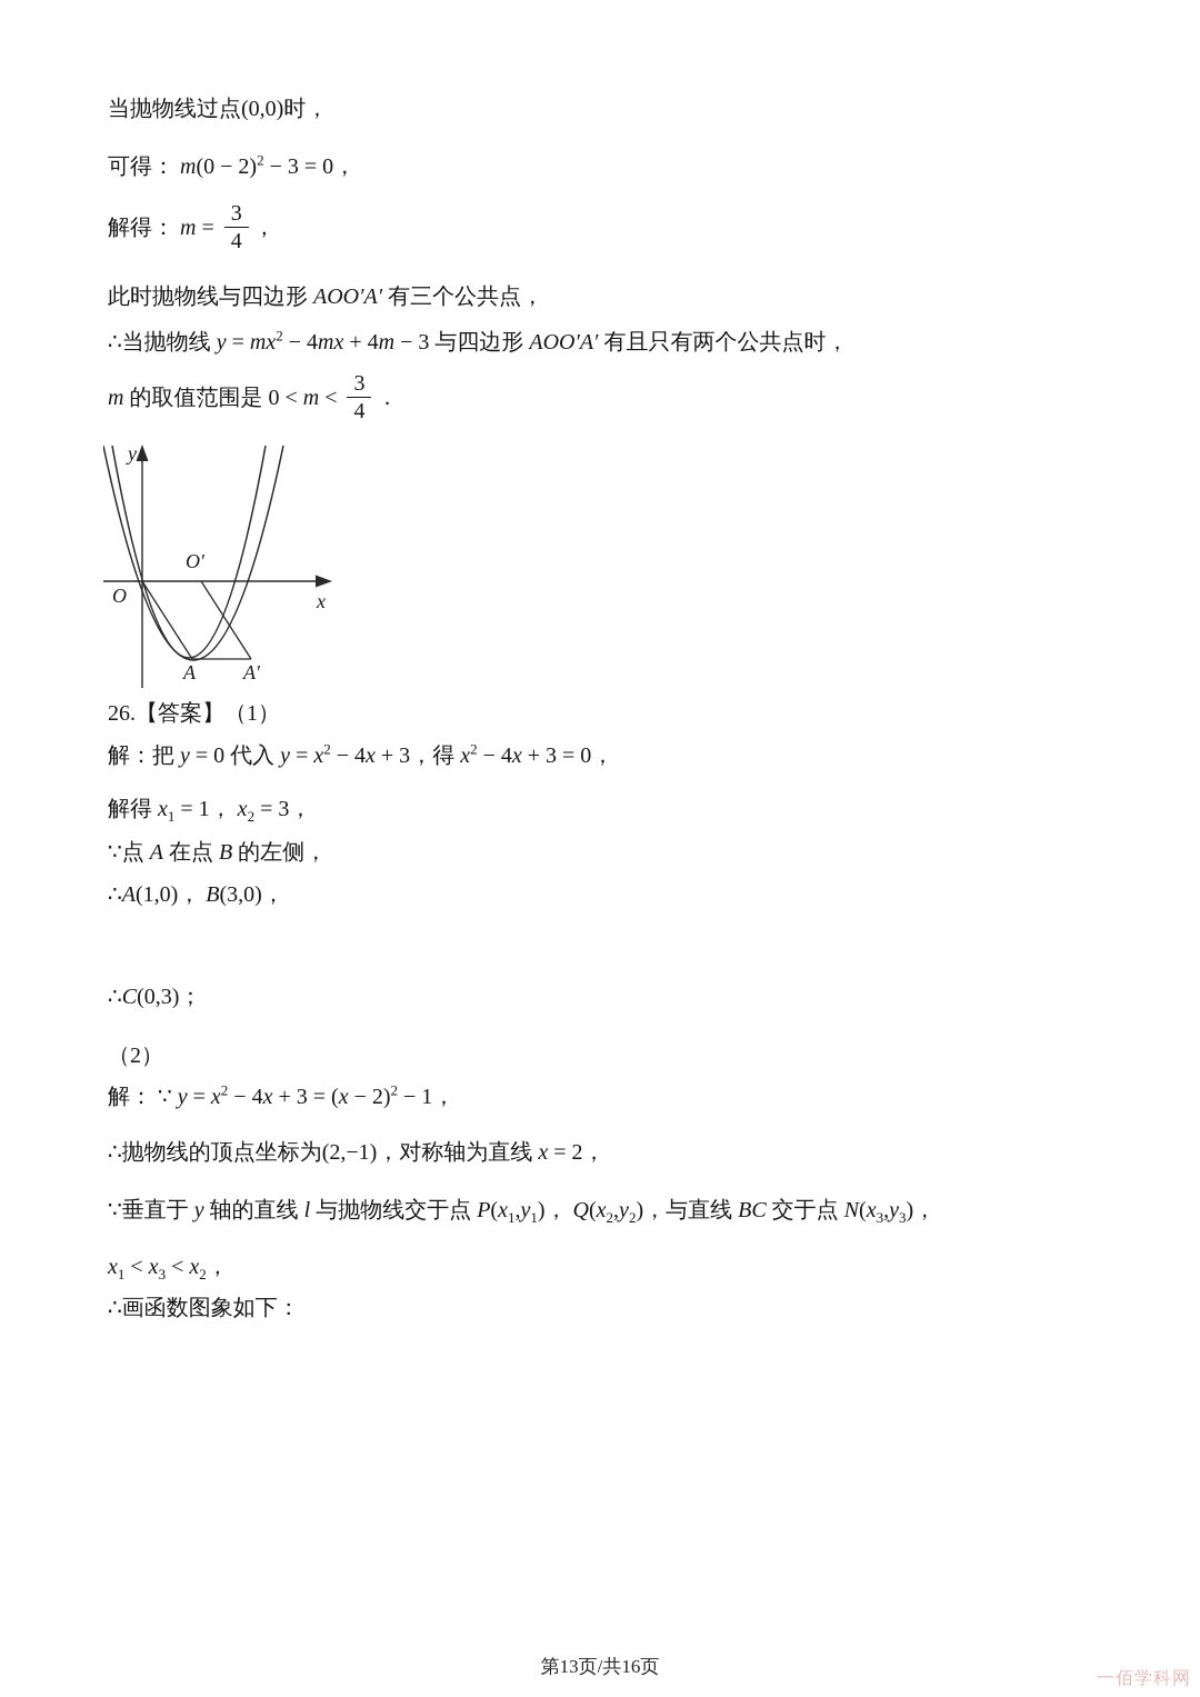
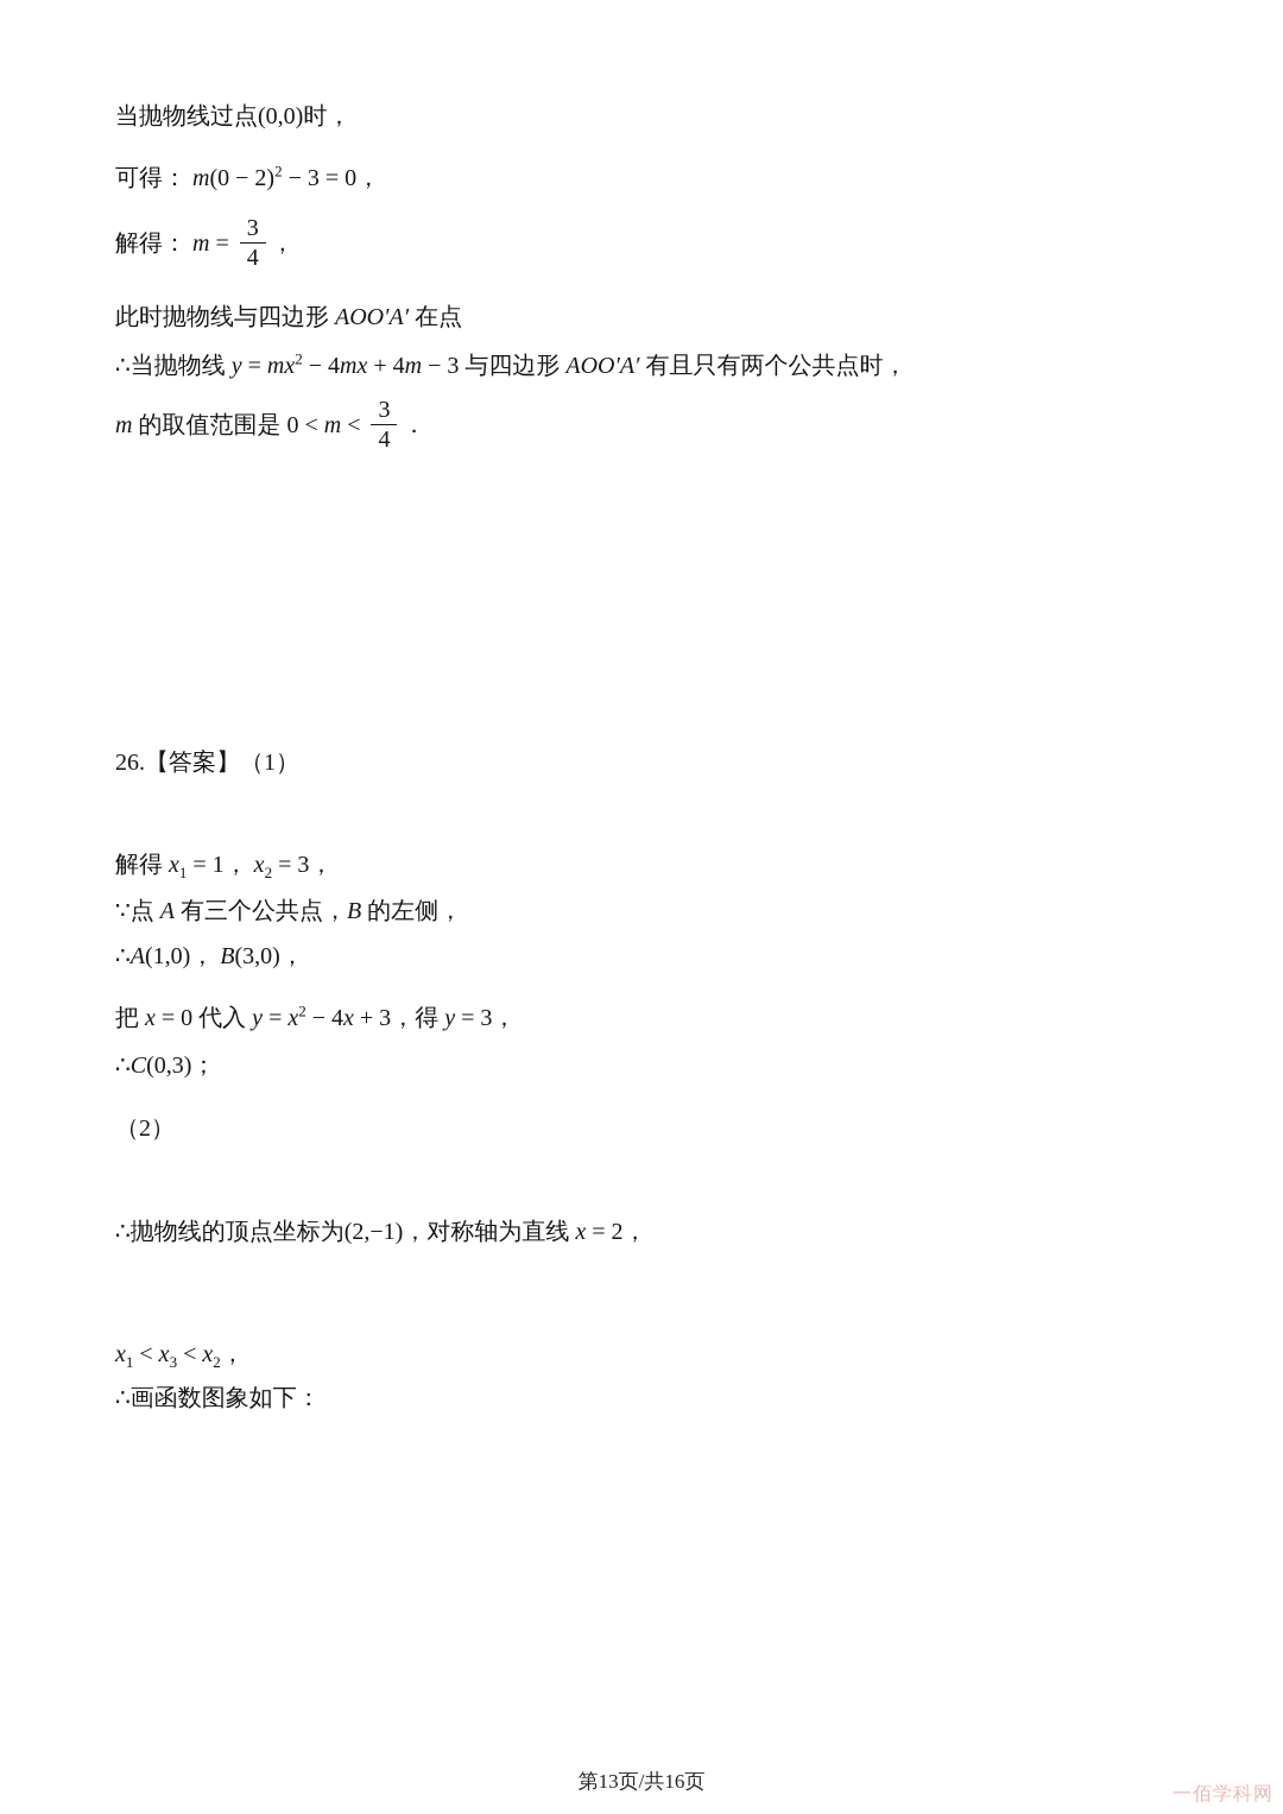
  当抛物线过点(0,0)时，
  可得： m(0 − 2)2 − 3 = 0，
  解得： m =
  3
  4
  ，
- 此时抛物线与四边形 AOO′A′ 有三个公共点，
+ 此时抛物线与四边形 AOO′A′ 在点
  ∴当抛物线 y = mx2 − 4mx + 4m − 3 与四边形 AOO′A′ 有且只有两个公共点时，
  m 的取值范围是 0 < m <
  3
  4
  ．
- y
- x
- O
- O′
- A
- A′
  26.【答案】（1）
- 解：把 y = 0 代入 y = x2 − 4x + 3，得 x2 − 4x + 3 = 0，
  解得 x1 = 1， x2 = 3，
- ∵点 A 在点 B 的左侧，
+ ∵点 A 有三个公共点，B 的左侧，
  ∴A(1,0)， B(3,0)，
+ 把 x = 0 代入 y = x2 − 4x + 3，得 y = 3，
  ∴C(0,3)；
  （2）
- 解： ∵ y = x2 − 4x + 3 = (x − 2)2 − 1，
  ∴抛物线的顶点坐标为(2,−1)，对称轴为直线 x = 2，
- ∵垂直于 y 轴的直线 l 与抛物线交于点 P(x1,y1)， Q(x2,y2)，与直线 BC 交于点 N(x3,y3)，
  x1 < x3 < x2，
  ∴画函数图象如下：
  第13页/共16页
  一佰学科网
